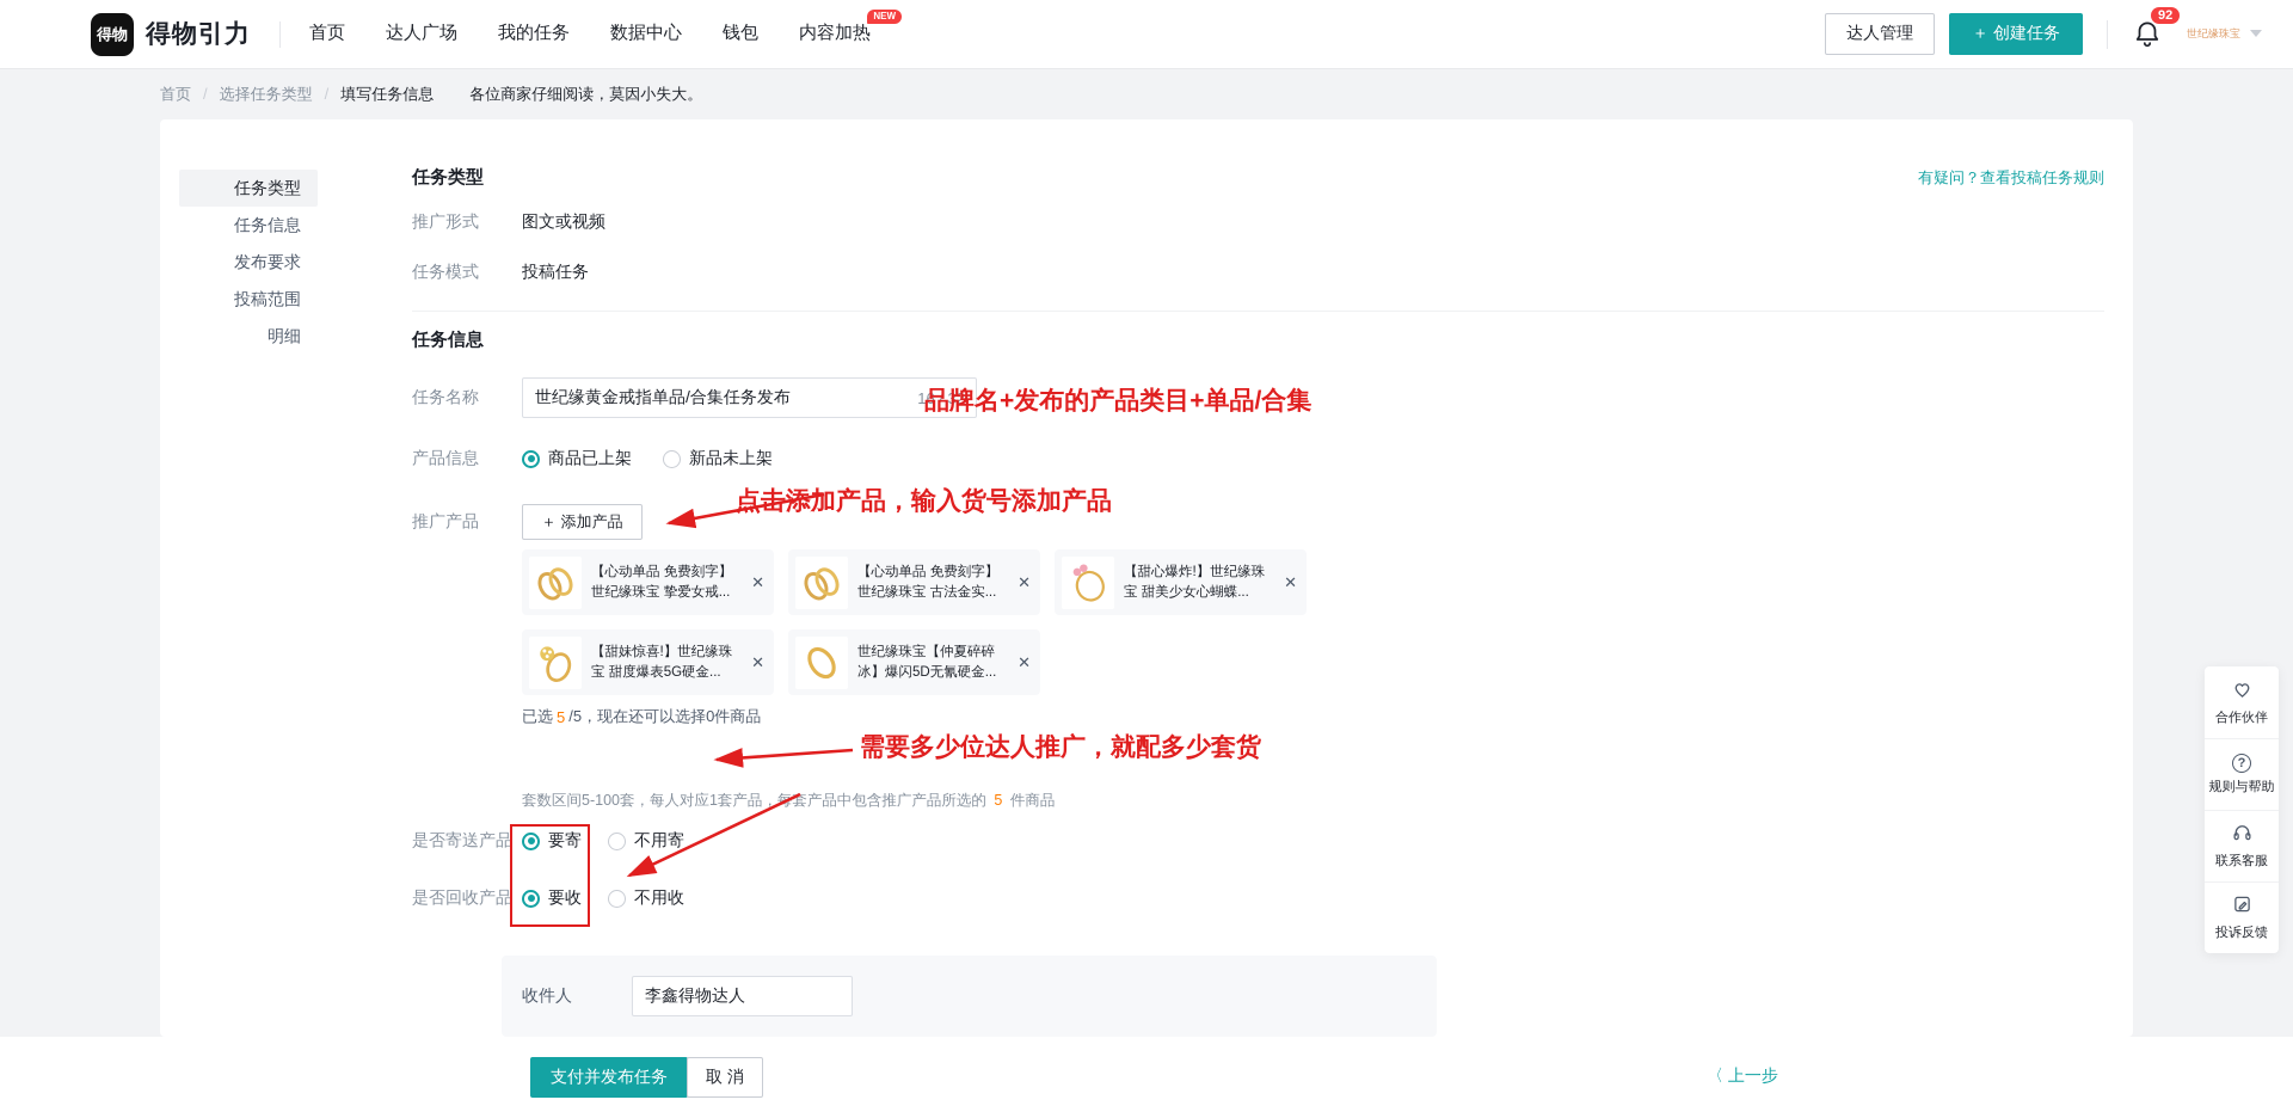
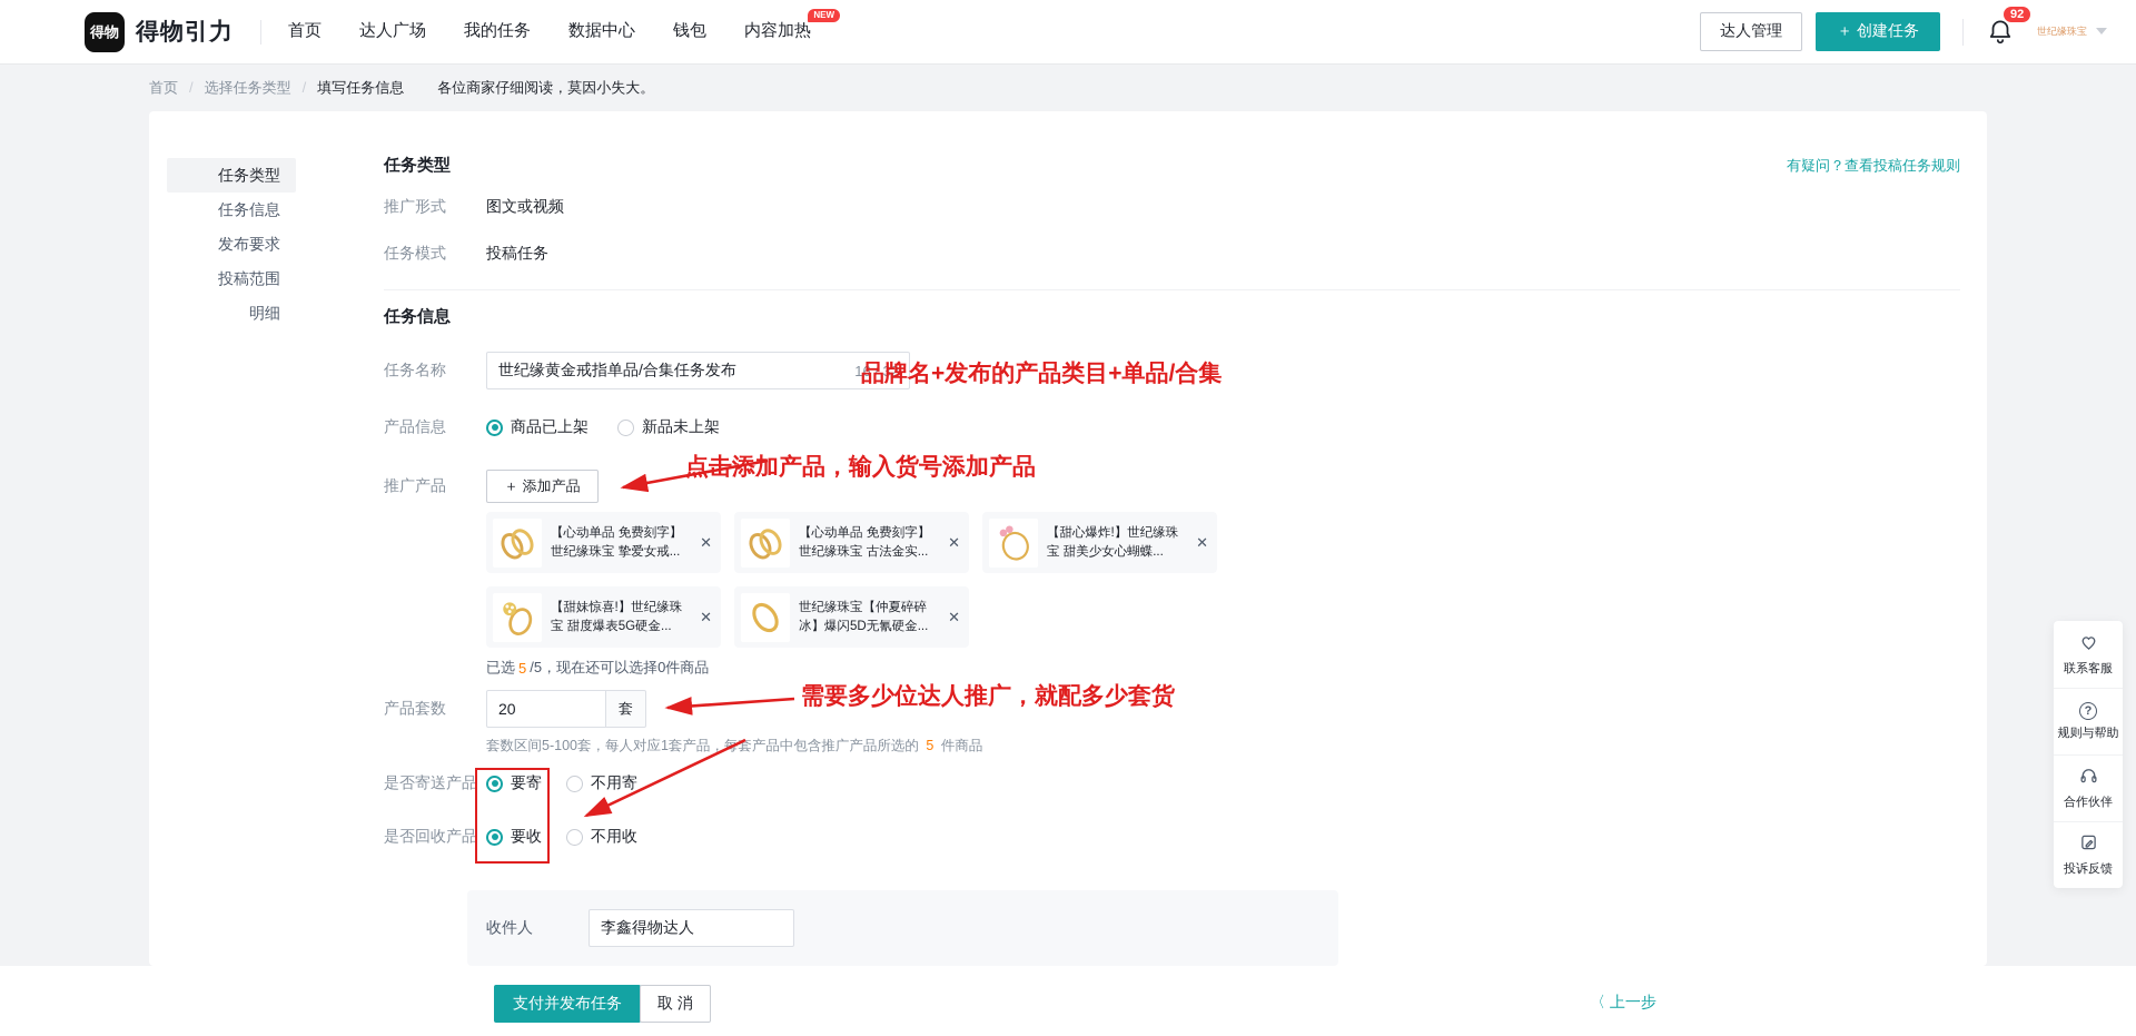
  得物
  得物引力
  首页
  达人广场
  我的任务
  数据中心
  钱包
  内容加热
  NEW
  达人管理
  ＋ 创建任务
  92
  世纪缘珠宝
  首页
  /
  选择任务类型
  /
  填写任务信息
  各位商家仔细阅读，莫因小失大。
  任务类型
  任务信息
  发布要求
  投稿范围
  明细
  有疑问？查看投稿任务规则
  任务类型
  推广形式
  图文或视频
  任务模式
  投稿任务
  任务信息
  任务名称
  世纪缘黄金戒指单品/合集任务发布
  16 / 32
  产品信息
  商品已上架
  新品未上架
  推广产品
  ＋ 添加产品
  【心动单品 免费刻字】世纪缘珠宝 挚爱女戒...
  ✕
  【心动单品 免费刻字】世纪缘珠宝 古法金实...
  ✕
  【甜心爆炸!】世纪缘珠宝 甜美少女心蝴蝶...
  ✕
  【甜妹惊喜!】世纪缘珠宝 甜度爆表5G硬金...
  ✕
  世纪缘珠宝【仲夏碎碎冰】爆闪5D无氰硬金...
  ✕
  已选
  5
  /5，现在还可以选择0件商品
+ 产品套数
+ 20
+ 套
  套数区间5-100套，每人对应1套产品，套产品中包含推广产品所选的 5 件商品
  是否寄送产品
  要寄
  不用寄
  是否回收产品
  要收
  不用收
  收件人
  李鑫得物达人
  支付并发布任务
  取 消
  〈 上一步
- 合作伙伴
+ 联系客服
  ?
  规则与帮助
- 联系客服
+ 合作伙伴
  投诉反馈
  品牌名+发布的产品类目+单品/合集
  点击添加产品，输入货号添加产品
  需要多少位达人推广，就配多少套货
